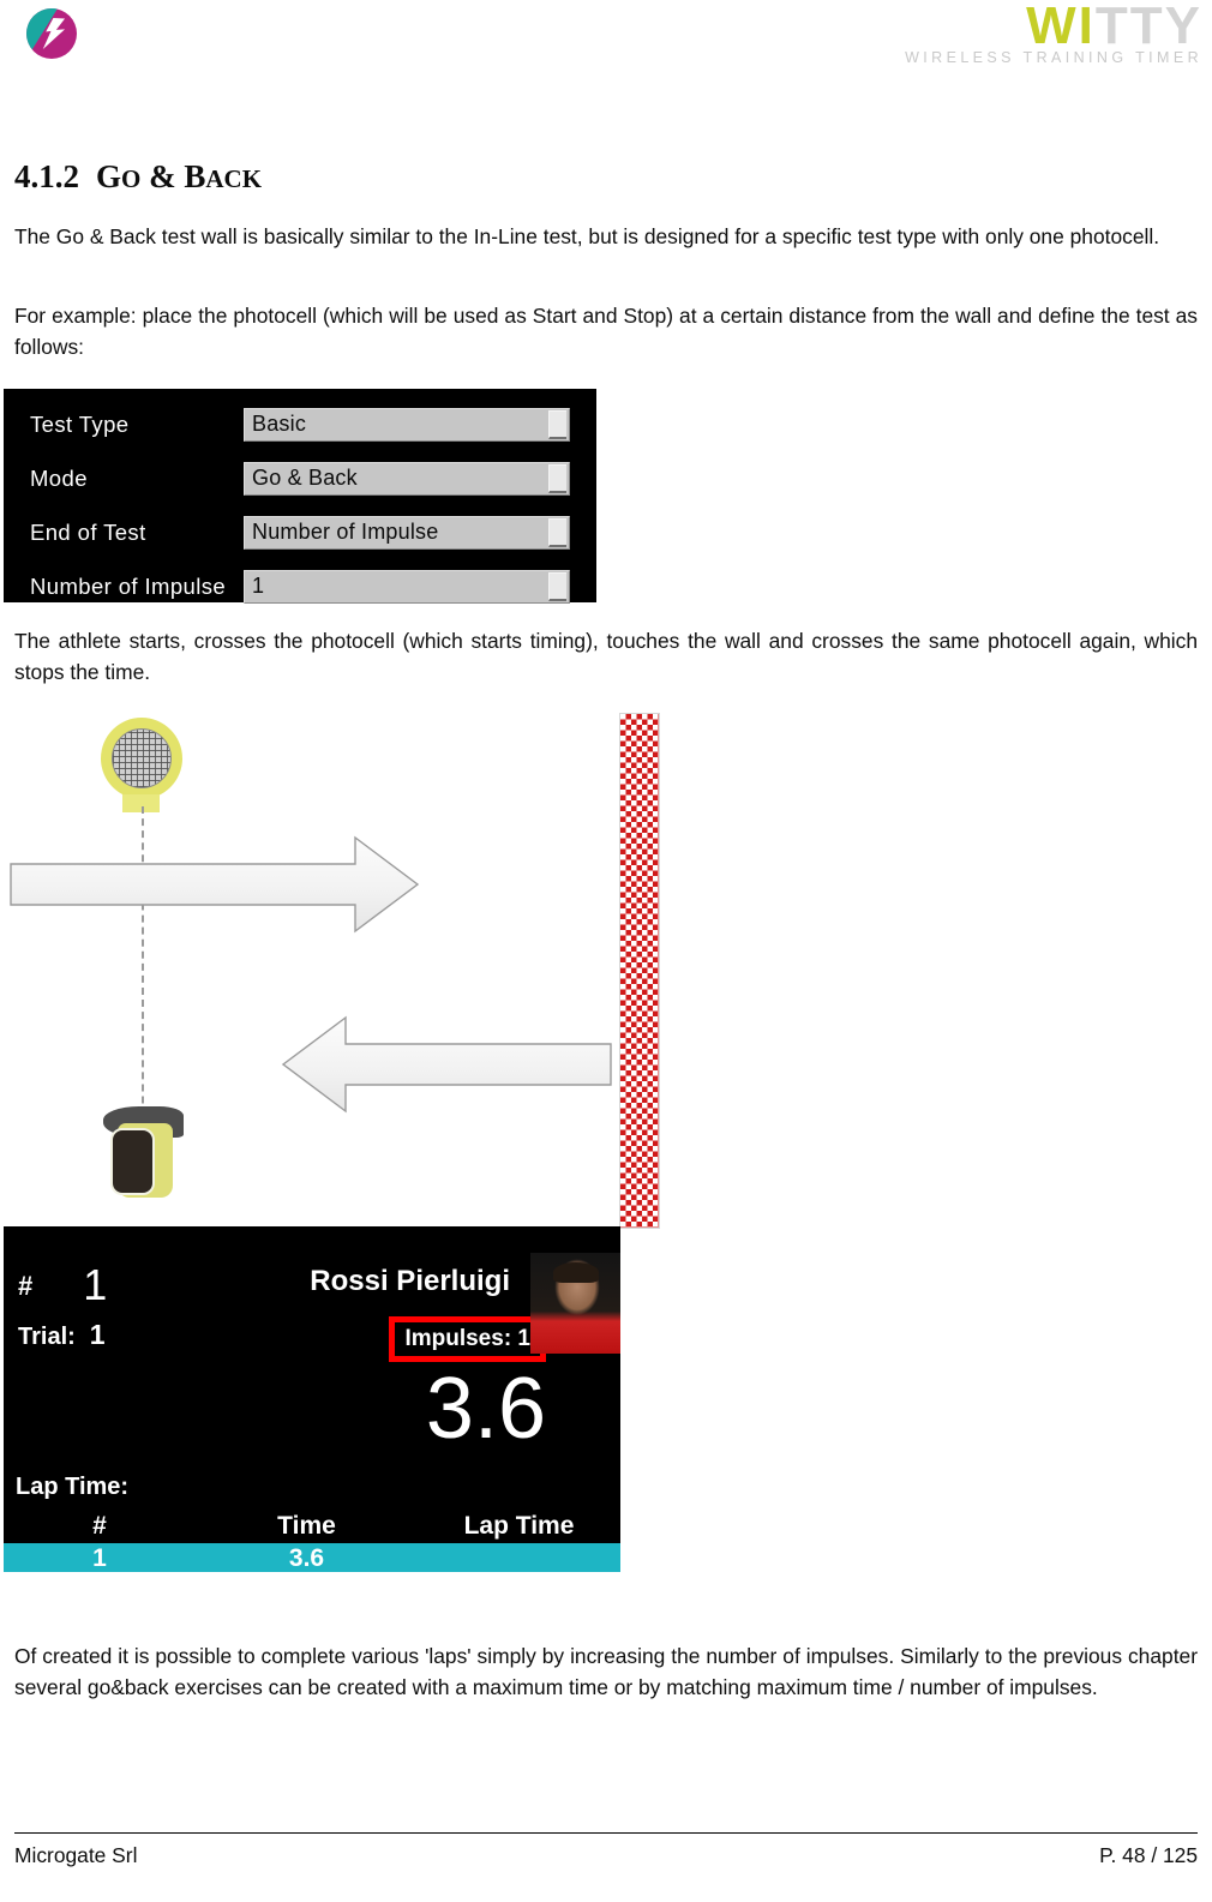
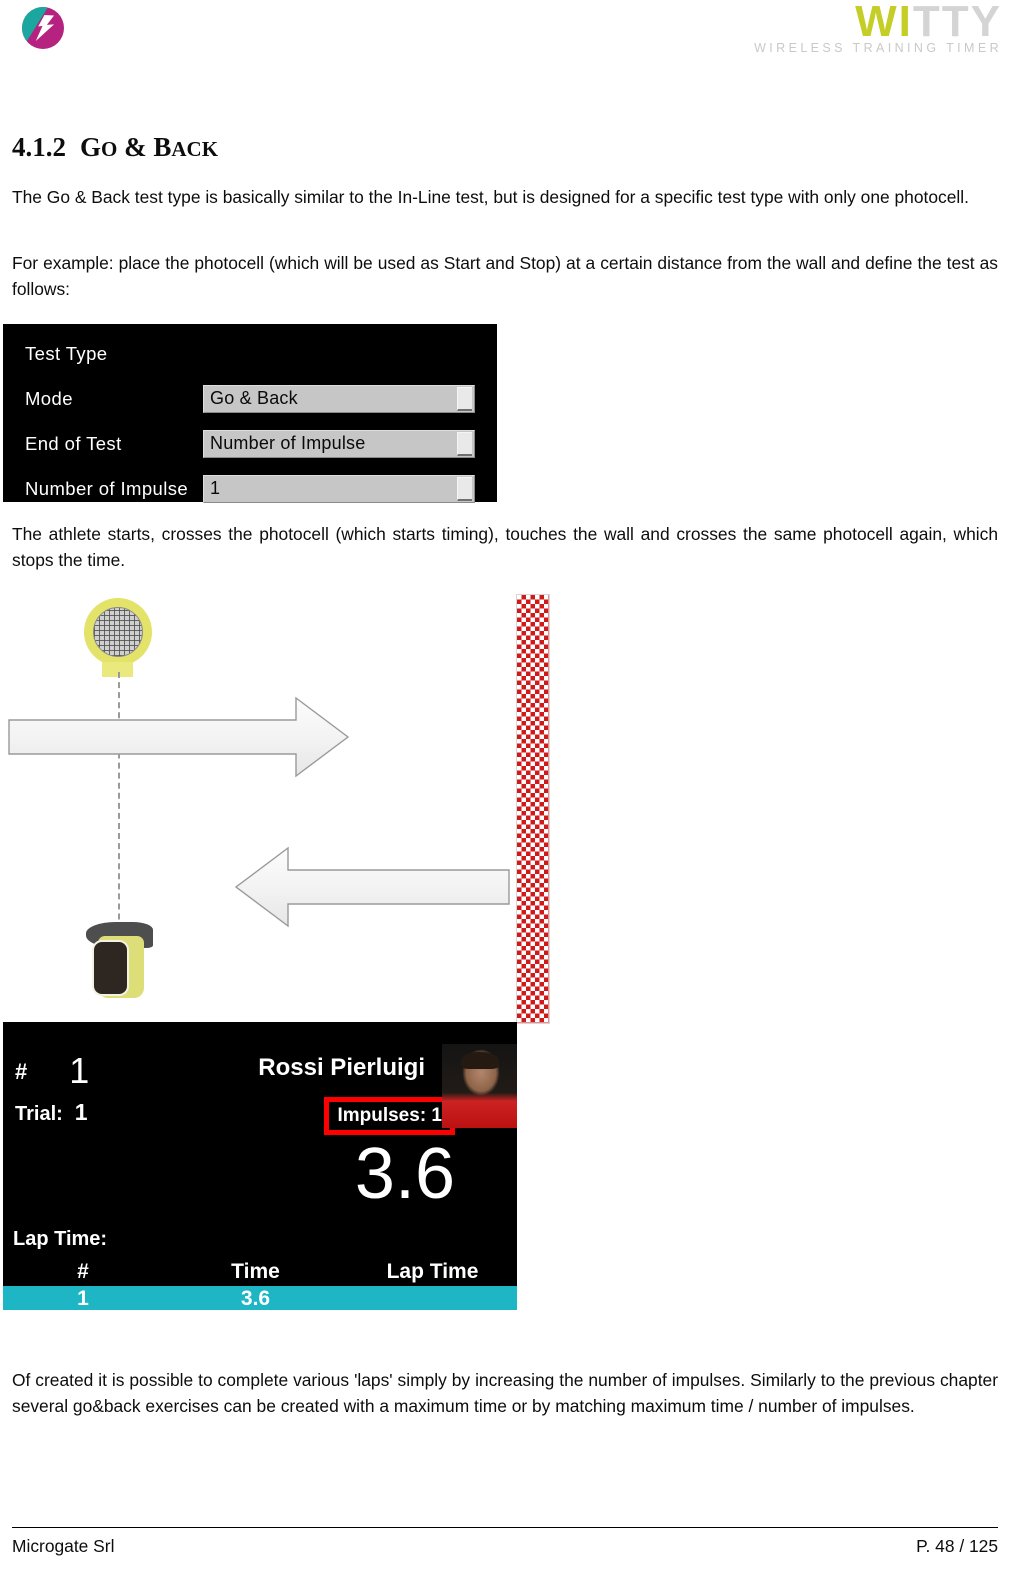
  WITTY
  WIRELESS TRAINING TIMER
  4.1.2 GO & BACK
- The Go & Back test wall is basically similar to the In-Line test, but is designed for a specific test type with only one photocell.
+ The Go & Back test type is basically similar to the In-Line test, but is designed for a specific test type with only one photocell.
  For example: place the photocell (which will be used as Start and Stop) at a certain distance from the wall and define the test as follows:
  Test Type
- Basic
  Mode
  Go & Back
  End of Test
  Number of Impulse
  Number of Impulse
  1
  The athlete starts, crosses the photocell (which starts timing), touches the wall and crosses the same photocell again, which stops the time.
  # 1
  Trial: 1
  Rossi Pierluigi
  Impulses: 1
  3.6
  Lap Time:
  #
  Time
  Lap Time
  1
  3.6
  Of created it is possible to complete various 'laps' simply by increasing the number of impulses. Similarly to the previous chapter several go&back exercises can be created with a maximum time or by matching maximum time / number of impulses.
  Microgate Srl
  P. 48 / 125
